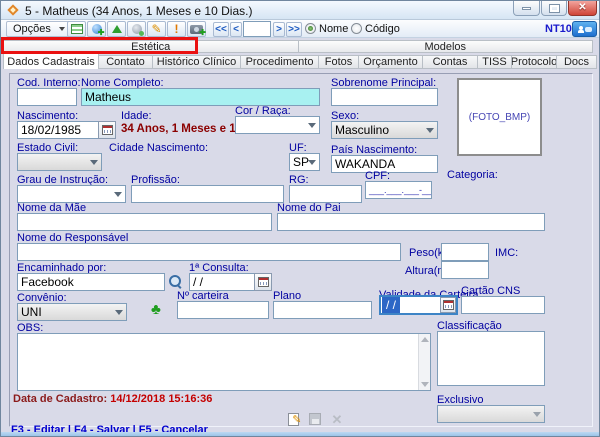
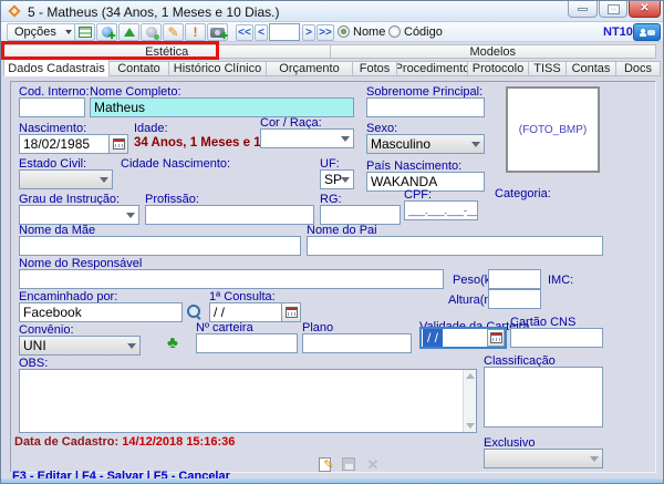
  5 - Matheus (34 Anos, 1 Meses e 10 Dias.)
  ✕
  Opções
  ✚
  ✎
  !
  ✚
  <<
  <
  >
  >>
  Nome
  Código
  NT10
  Estética
  Modelos
  Dados Cadastrais
  Contato
  Histórico Clínico
- Procedimento
+ Orçamento
  Fotos
- Orçamento
+ Procedimento
- Contas
+ Protocolo
  TISS
- Protocolo
+ Contas
  Docs
  Cod. Interno:
  Nome Completo:
  Matheus
  Sobrenome Principal:
  (FOTO_BMP)
  Nascimento:
  18/02/1985
  Idade:
  34 Anos, 1 Meses e 1
  Cor / Raça:
  Sexo:
  Masculino
  Estado Civil:
  Cidade Nascimento:
  UF:
  SP
  País Nascimento:
  WAKANDA
  Grau de Instrução:
  Profissão:
  RG:
  CPF:
  ___.___.___-__
  Categoria:
  Nome da Mãe
  Nome do Pai
  Nome do Responsável
  IMC:
  Encaminhado por:
  Facebook
  1ª Consulta:
  / /
  Altura(
  Convênio:
  UNI
  ♣
  Nº carteira
  Plano
  / /
  Cartão CNS
  OBS:
  Classificação
  Data de Cadastro: 14/12/2018 15:16:36
  Exclusivo
  ✎
  ✕
  F3 - Editar | F4 - Salvar | F5 - Cancelar
